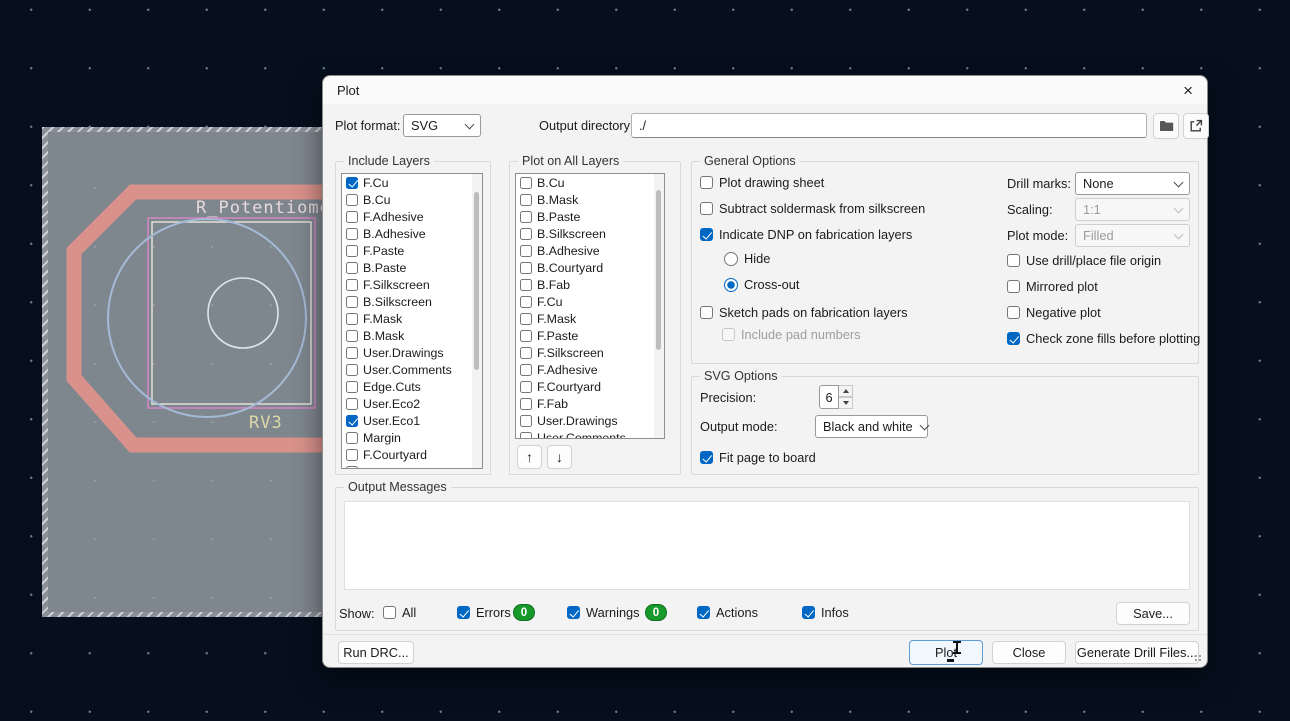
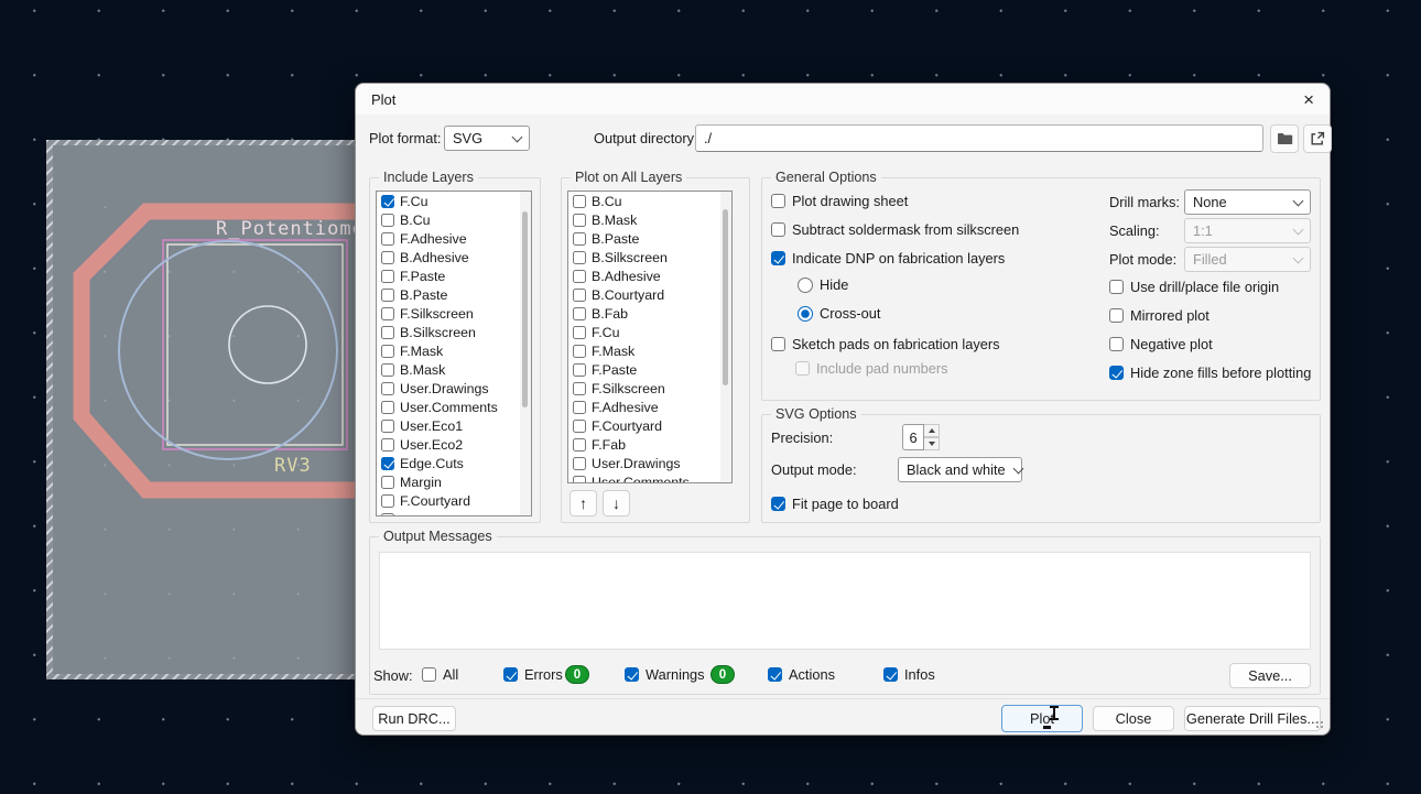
  R_Potentiom
  RV3
  Plot
  ×
  Plot format:
  SVG
  Output directory
  ./
  Include Layers
  F.Cu
  B.Cu
  F.Adhesive
  B.Adhesive
  F.Paste
  B.Paste
  F.Silkscreen
  B.Silkscreen
  F.Mask
  B.Mask
  User.Drawings
  User.Comments
- Edge.Cuts
+ User.Eco1
  User.Eco2
- User.Eco1
+ Edge.Cuts
  Margin
  F.Courtyard
  Plot on All Layers
  ↑
  ↓
  B.Cu
  B.Mask
  B.Paste
  B.Silkscreen
  B.Adhesive
  B.Courtyard
  B.Fab
  F.Cu
  F.Mask
  F.Paste
  F.Silkscreen
  F.Adhesive
  F.Courtyard
  F.Fab
  User.Drawings
  User.Comments
  General Options
  Plot drawing sheet
  Subtract soldermask from silkscreen
  Indicate DNP on fabrication layers
  Hide
  Cross-out
  Sketch pads on fabrication layers
  Include pad numbers
  Drill marks:
  None
  Scaling:
  1:1
  Plot mode:
  Filled
  Use drill/place file origin
  Mirrored plot
  Negative plot
- Check zone fills before plotting
+ Hide zone fills before plotting
  SVG Options
  Precision:
  6
  Output mode:
  Black and white
  Fit page to board
  Output Messages
  Show:
  All
  Errors
  0
  Warnings
  0
  Actions
  Infos
  Save...
  Run DRC...
  Plo
  Close
  Generate Drill Files..
